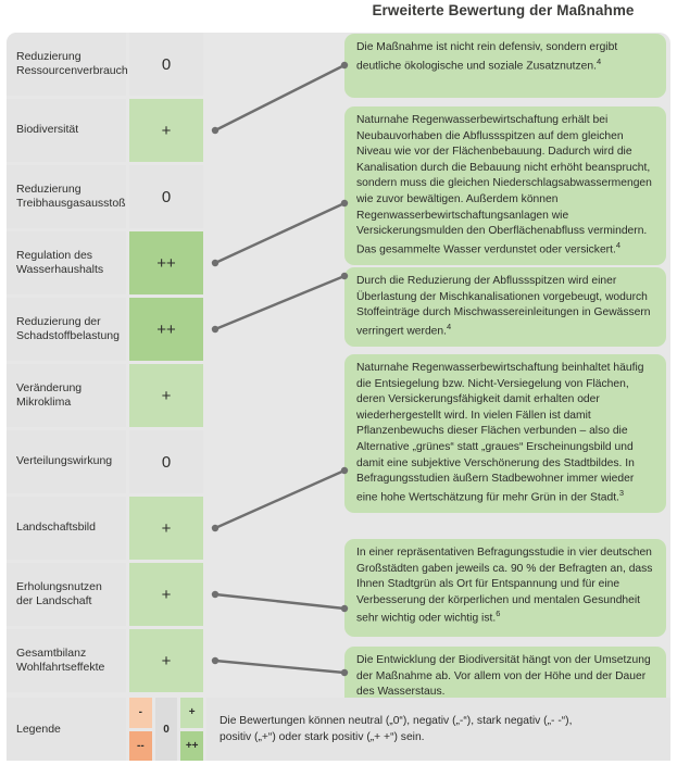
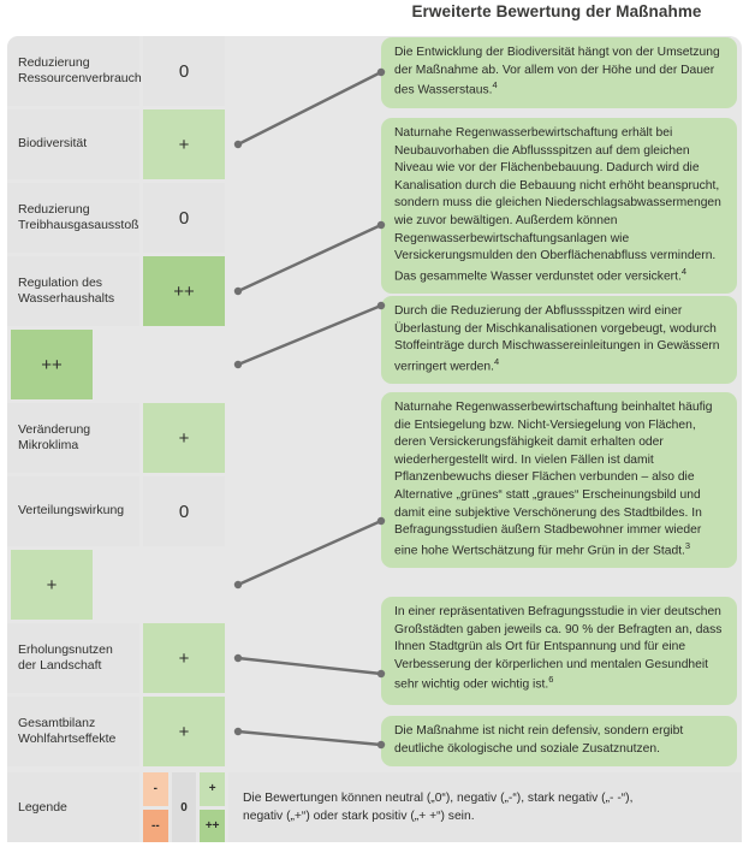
  Erweiterte Bewertung der Maßnahme
  Reduzierung
  Ressourcenverbrauch
  0
  Biodiversität
  +
  Reduzierung
  Treibhausgasausstoß
  0
  Regulation des
  Wasserhaushalts
  ++
- Reduzierung der
- Schadstoffbelastung
  ++
  Veränderung
  Mikroklima
  +
  Verteilungswirkung
  0
- Landschaftsbild
  +
  Erholungsnutzen
  der Landschaft
  +
  Gesamtbilanz
  Wohlfahrtseffekte
  +
- Die Maßnahme ist nicht rein defensiv, sondern ergibt deutliche ökologische und soziale Zusatznutzen.4
+ Die Entwicklung der Biodiversität hängt von der Umsetzung der Maßnahme ab. Vor allem von der Höhe und der Dauer des Wasserstaus.4
  Naturnahe Regenwasserbewirtschaftung erhält bei Neubauvorhaben die Abflussspitzen auf dem gleichen Niveau wie vor der Flächenbebauung. Dadurch wird die Kanalisation durch die Bebauung nicht erhöht beansprucht, sondern muss die gleichen Niederschlagsabwassermengen wie zuvor bewältigen. Außerdem können Regenwasserbewirtschaftungsanlagen wie Versickerungsmulden den Oberflächenabfluss vermindern. Das gesammelte Wasser verdunstet oder versickert.4
  Durch die Reduzierung der Abflussspitzen wird einer Überlastung der Mischkanalisationen vorgebeugt, wodurch Stoffeinträge durch Mischwassereinleitungen in Gewässern verringert werden.4
  Naturnahe Regenwasserbewirtschaftung beinhaltet häufig die Entsiegelung bzw. Nicht-Versiegelung von Flächen, deren Versickerungsfähigkeit damit erhalten oder wiederhergestellt wird. In vielen Fällen ist damit Pflanzenbewuchs dieser Flächen verbunden – also die Alternative „grünes“ statt „graues“ Erscheinungsbild und damit eine subjektive Verschönerung des Stadtbildes. In Befragungsstudien äußern Stadbewohner immer wieder eine hohe Wertschätzung für mehr Grün in der Stadt.3
  In einer repräsentativen Befragungsstudie in vier deutschen Großstädten gaben jeweils ca. 90 % der Befragten an, dass Ihnen Stadtgrün als Ort für Entspannung und für eine Verbesserung der körperlichen und mentalen Gesundheit sehr wichtig oder wichtig ist.6
- Die Entwicklung der Biodiversität hängt von der Umsetzung der Maßnahme ab. Vor allem von der Höhe und der Dauer des Wasserstaus.
+ Die Maßnahme ist nicht rein defensiv, sondern ergibt deutliche ökologische und soziale Zusatznutzen.
  Legende
  -
  --
  0
  +
  ++
  Die Bewertungen können neutral („0“), negativ („-“), stark negativ („- -“),
- positiv („+“) oder stark positiv („+ +“) sein.
+ negativ („+“) oder stark positiv („+ +“) sein.
